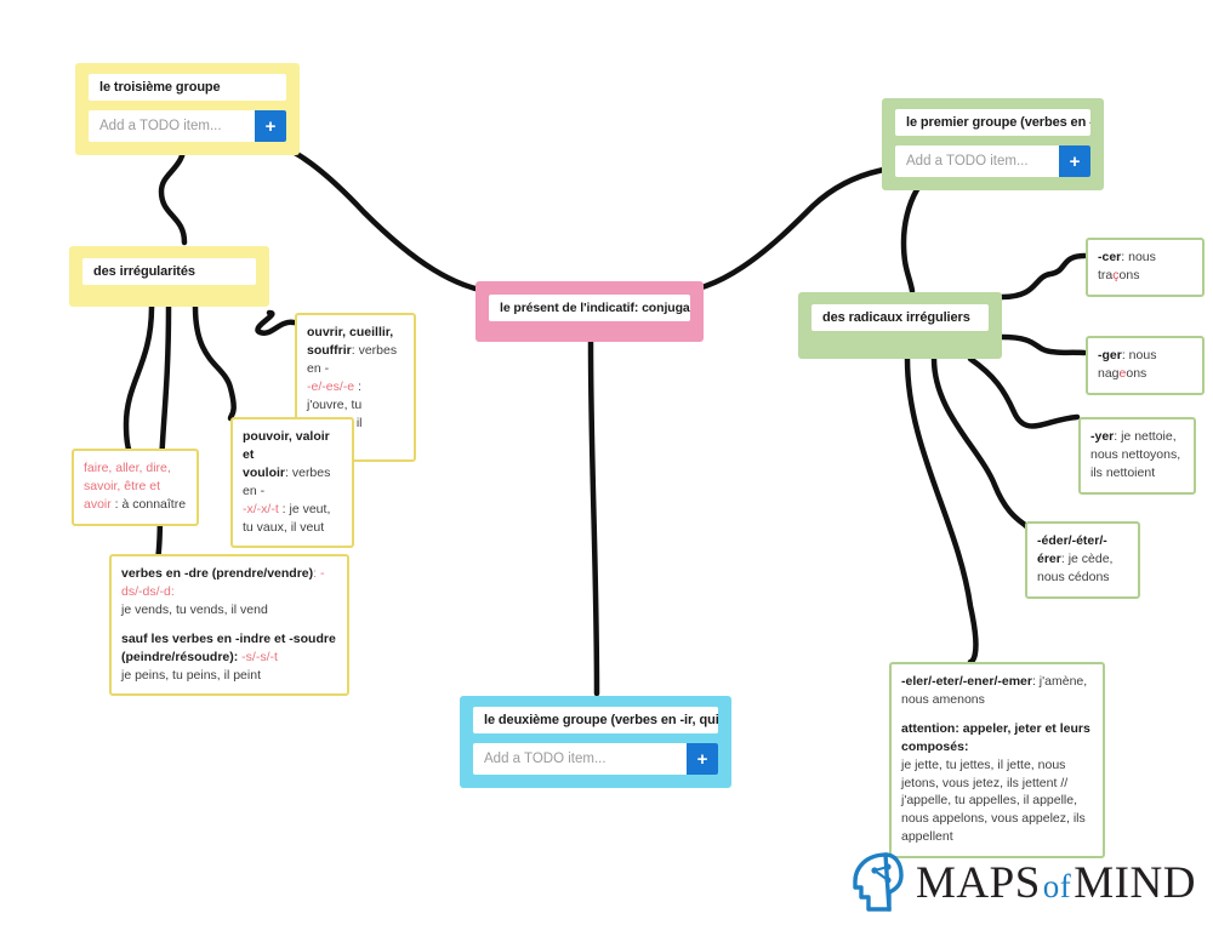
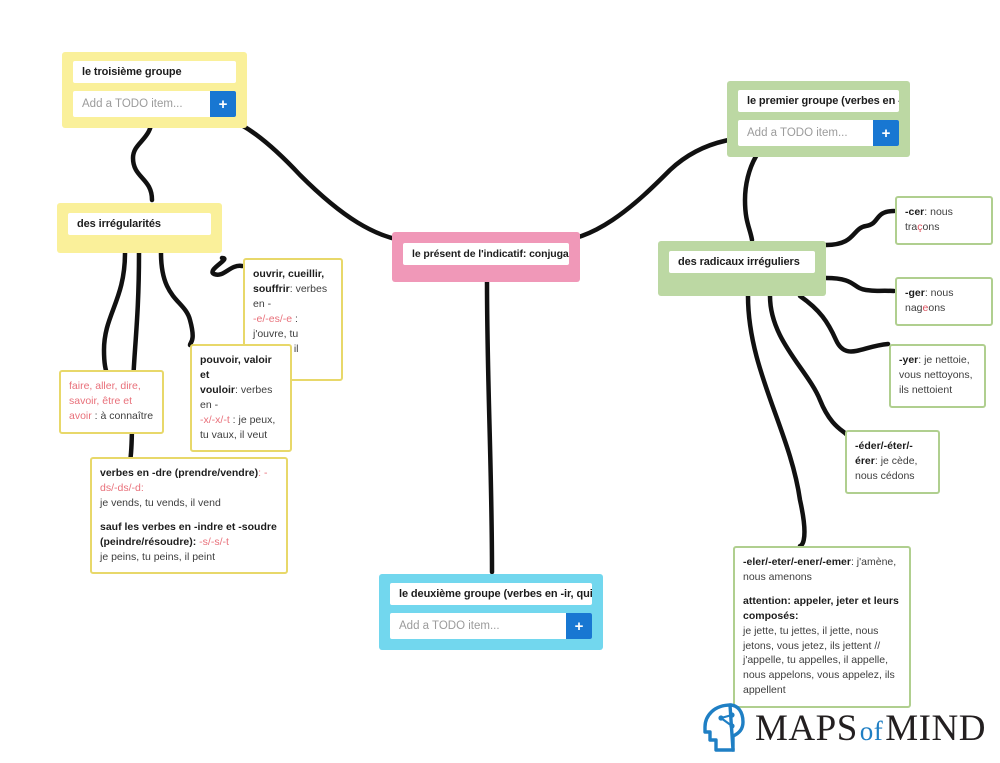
  le troisième groupe
  Add a TODO item...
  +
  le premier groupe (verbes en
  Add a TODO item...
  +
  le présent de l'indicatif: conjuga
  des irrégularités
  des radicaux irréguliers
  le deuxième groupe (verbes en -ir, qui
  Add a TODO item...
  +
  ouvrir, cueillir,
  souffrir: verbes en -
  pouvoir, valoir et
  vouloir: verbes en -
- -x/-x/-t : je veut, tu vaux, il veut
+ -x/-x/-t : je peux, tu vaux, il veut
  faire, aller, dire, savoir, être et avoir : à connaître
  verbes en -dre (prendre/vendre): -ds/-ds/-d:
  je vends, tu vends, il vend
  sauf les verbes en -indre et -soudre (peindre/résoudre): -s/-s/-t
  je peins, tu peins, il peint
  -cer: nous traçons
  -ger: nous nageons
- -yer: je nettoie, nous nettoyons, ils nettoient
+ -yer: je nettoie, vous nettoyons, ils nettoient
  -éder/-éter/-érer: je cède, nous cédons
  -eler/-eter/-ener/-emer: j'amène, nous amenons
  attention: appeler, jeter et leurs composés:
  je jette, tu jettes, il jette, nous jetons, vous jetez, ils jettent // j'appelle, tu appelles, il appelle, nous appelons, vous appelez, ils appellent
  MAPSofMIND
